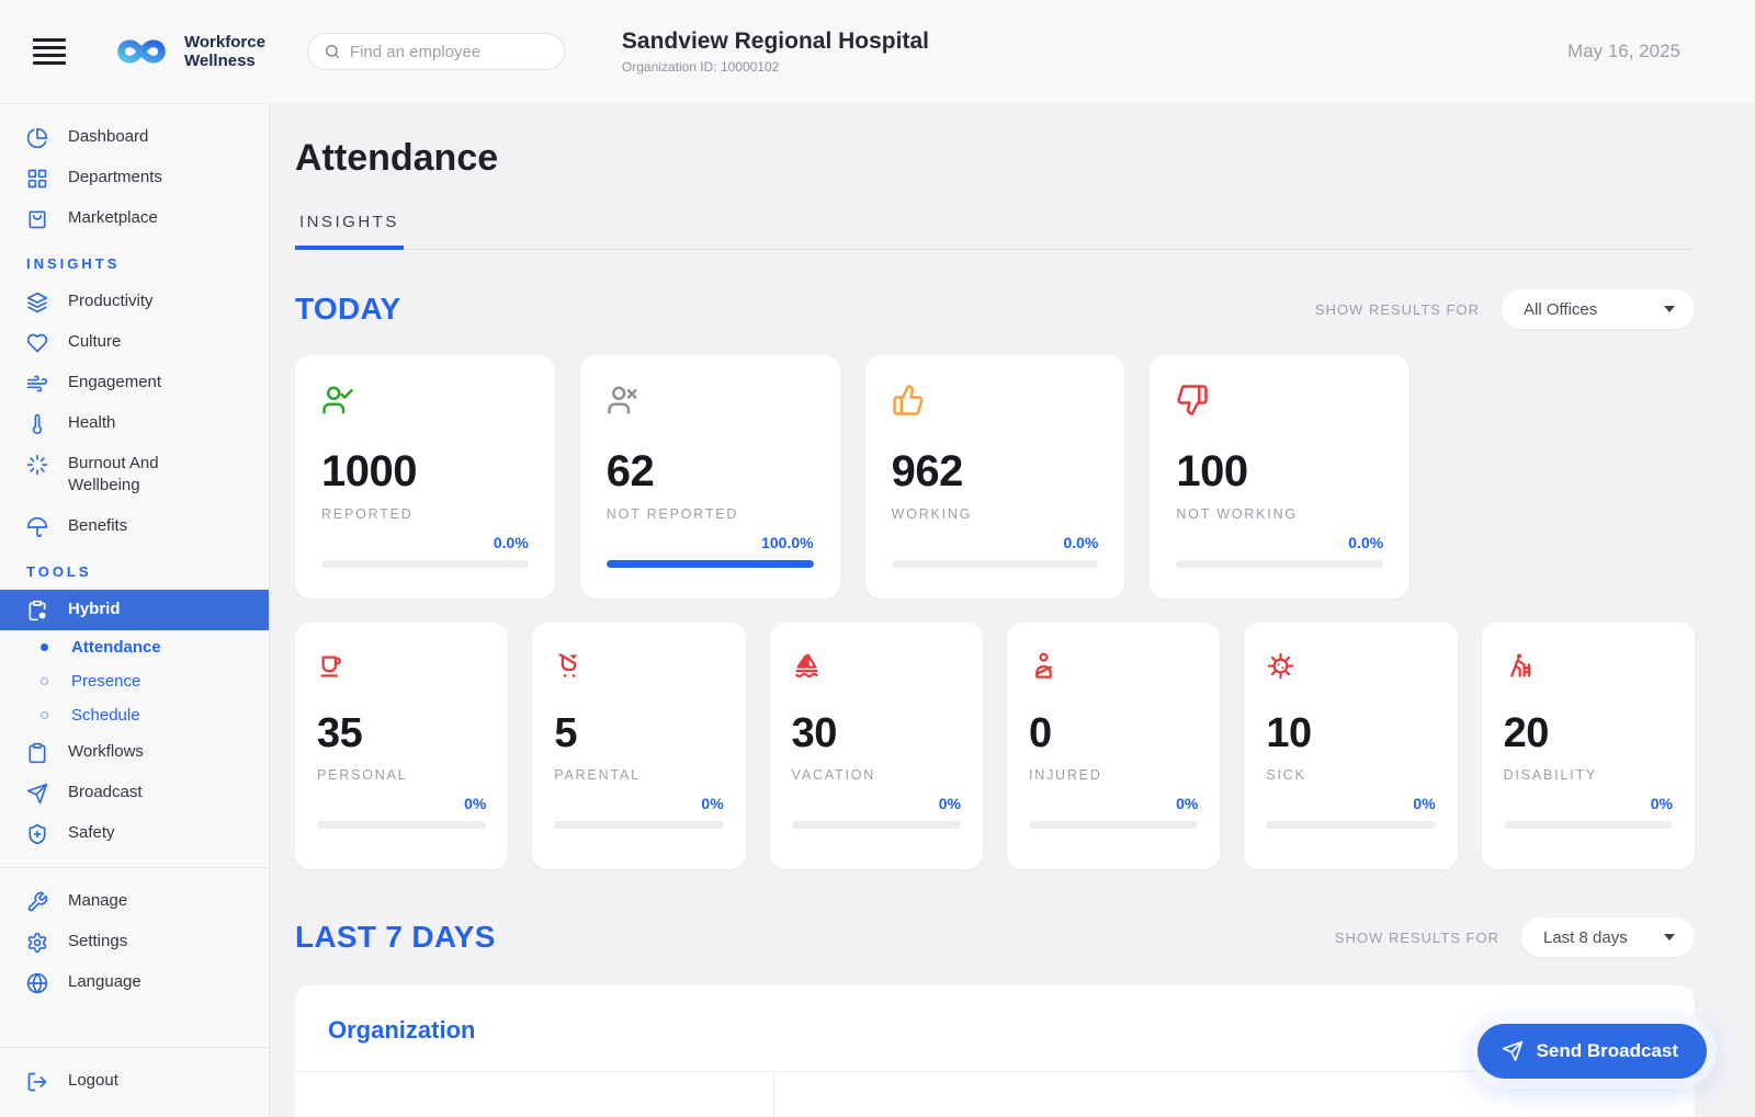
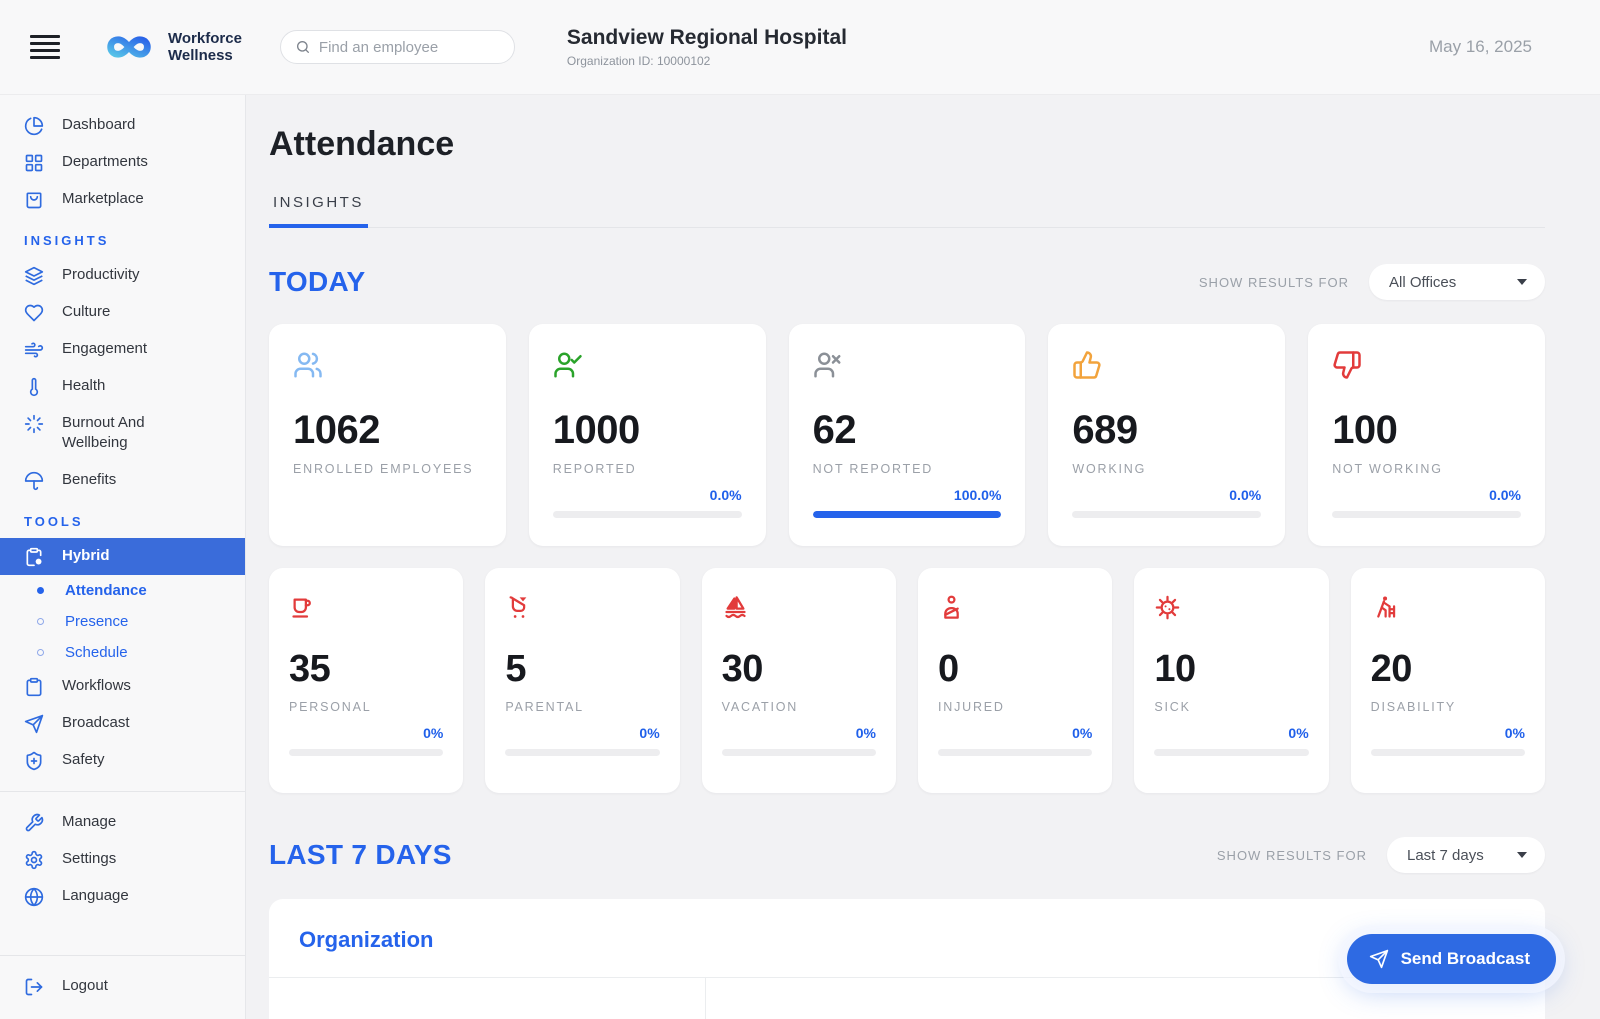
  Workforce
  Wellness
  Find an employee
  Sandview Regional Hospital
  Organization ID: 10000102
  May 16, 2025
  Dashboard
  Departments
  Marketplace
  INSIGHTS
  Productivity
  Culture
  Engagement
  Health
  Burnout And Wellbeing
  Benefits
  TOOLS
  Hybrid
  Attendance
  Presence
  Schedule
  Workflows
  Broadcast
  Safety
  Manage
  Settings
  Language
  Logout
  Attendance
  INSIGHTS
  TODAY
  SHOW RESULTS FOR
  All Offices
+ 1062
+ ENROLLED EMPLOYEES
  1000
  REPORTED
  0.0%
  62
  NOT REPORTED
  100.0%
- 962
+ 689
  WORKING
  0.0%
  100
  NOT WORKING
  0.0%
  35
  PERSONAL
  0%
  5
  PARENTAL
  0%
  30
  VACATION
  0%
  0
  INJURED
  0%
  10
  SICK
  0%
  20
  DISABILITY
  0%
  LAST 7 DAYS
  SHOW RESULTS FOR
- Last 8 days
+ Last 7 days
  Organization
  Send Broadcast
